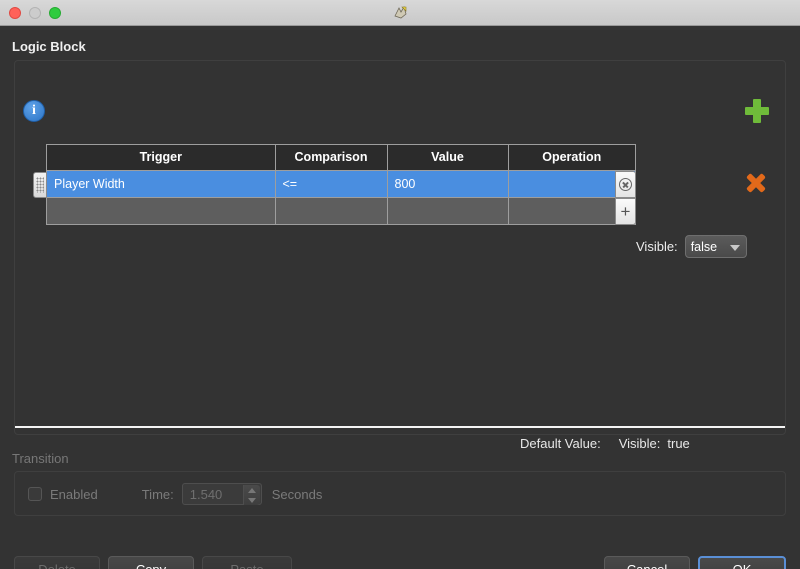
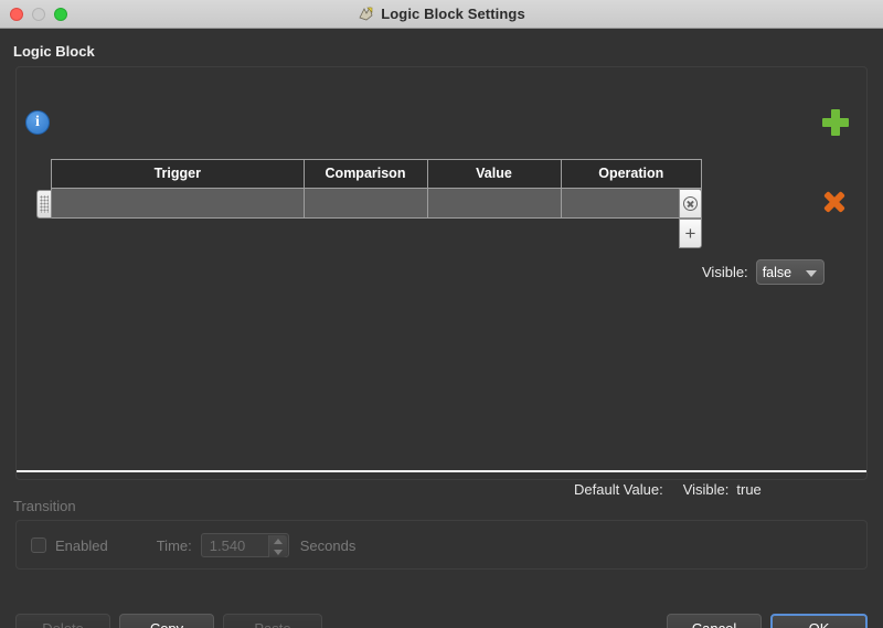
+ Logic Block Settings
  Logic Block
  i
  Trigger	Comparison	Value	Operation
- Player Width	<=	800
  +
  Visible:
  false
  Default Value:
  Visible:
  true
  Transition
  Enabled
  Time:
  1.540
  Seconds
